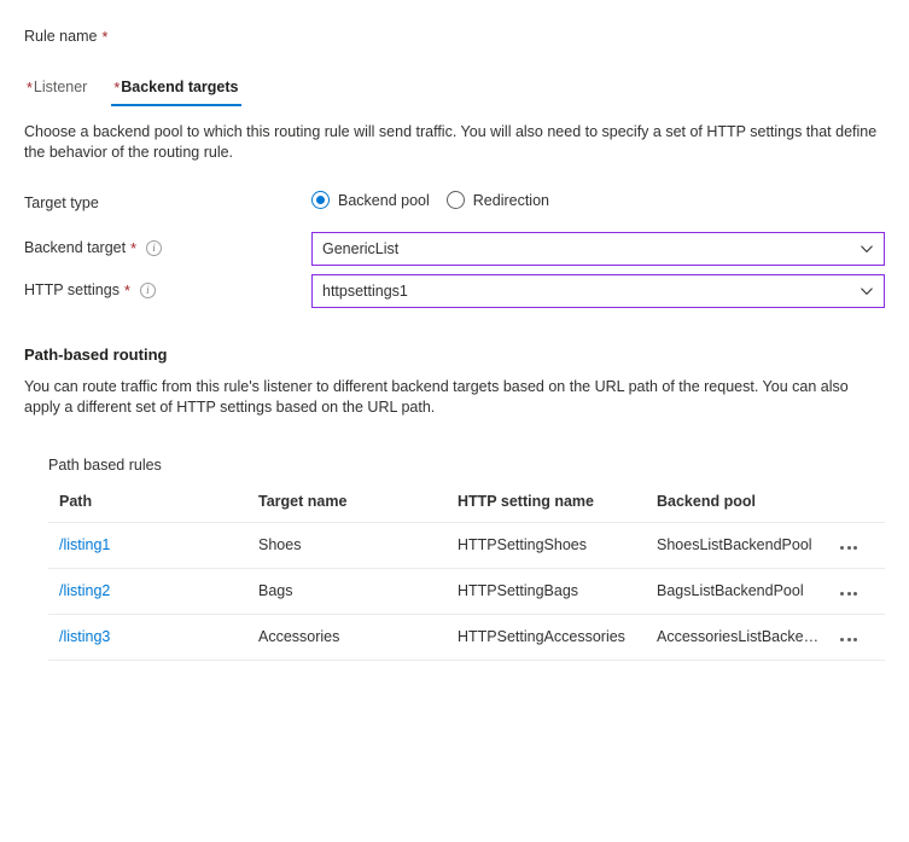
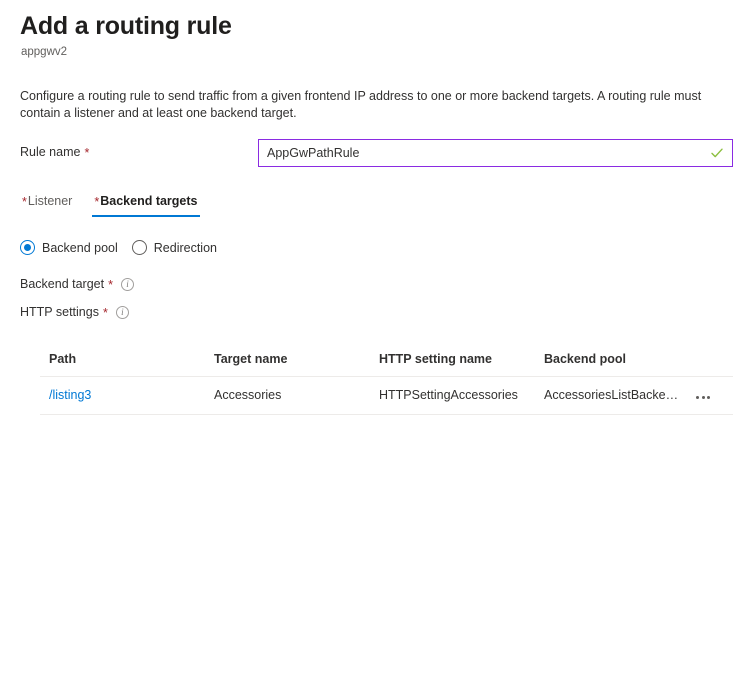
+ Add a routing rule
+ appgwv2
+ Configure a routing rule to send traffic from a given frontend IP address to one or more backend targets. A routing rule must contain a listener and at least one backend target.
  Rule name
  *
+ AppGwPathRule
  *
  Listener
  *
  Backend targets
- Choose a backend pool to which this routing rule will send traffic. You will also need to specify a set of HTTP settings that define the behavior of the routing rule.
- Target type
  Backend pool
  Redirection
  Backend target
  *
  i
- GenericList
  HTTP settings
  *
  i
- httpsettings1
- Path-based routing
- You can route traffic from this rule's listener to different backend targets based on the URL path of the request. You can also apply a different set of HTTP settings based on the URL path.
- Path based rules
  Path	Target name	HTTP setting name	Backend pool
- /listing1	Shoes	HTTPSettingShoes	ShoesListBackendPool
- /listing2	Bags	HTTPSettingBags	BagsListBackendPool
  /listing3	Accessories	HTTPSettingAccessories	AccessoriesListBackendP.
